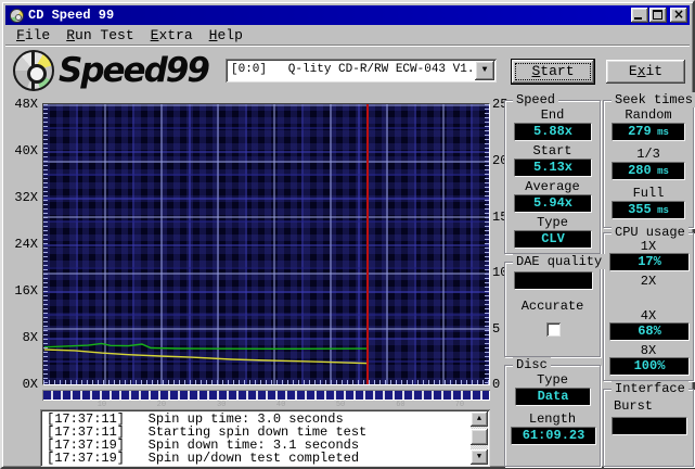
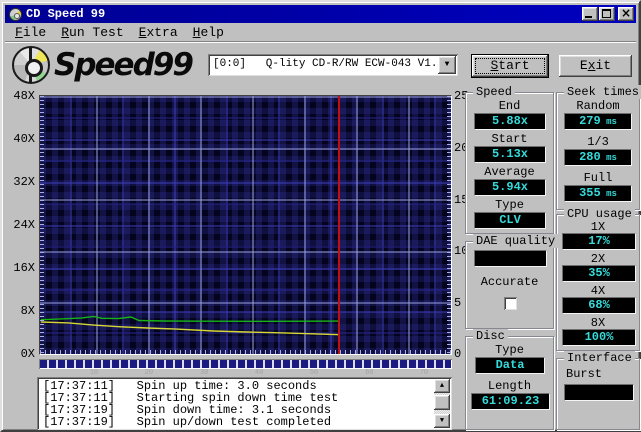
  CD Speed 99
  ×
  File
  Run Test
  Extra
  Help
  Speed99
  [0:0] Q-lity CD-R/RW ECW-043 V1.
  ▼
  Start
  Exit
  48X
  40X
  32X
  24X
  16X
  8X
  0X
  5
  0
  10
  20
  30
  40
  50
  60
  70
  [17:37:11] Spin up time: 3.0 seconds
  [17:37:11] Starting spin down time test
  [17:37:19] Spin down time: 3.1 seconds
  [17:37:19] Spin up/down test completed
  ▲
  ▼
  Speed
  End
  5.88x
  Start
  5.13x
  Average
  5.94x
  Type
  CLV
  Seek times
  Random
  279 ms
  1/3
  280 ms
  Full
  355 ms
  CPU usage
  1X
  17%
  2X
+ 35%
  4X
  68%
  8X
  100%
  DAE quality
  Accurate
  Disc
  Type
  Data
  Length
  61:09.23
  Interface
  Burst
